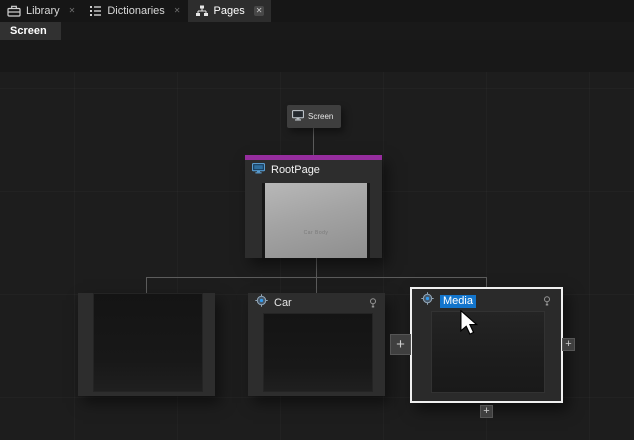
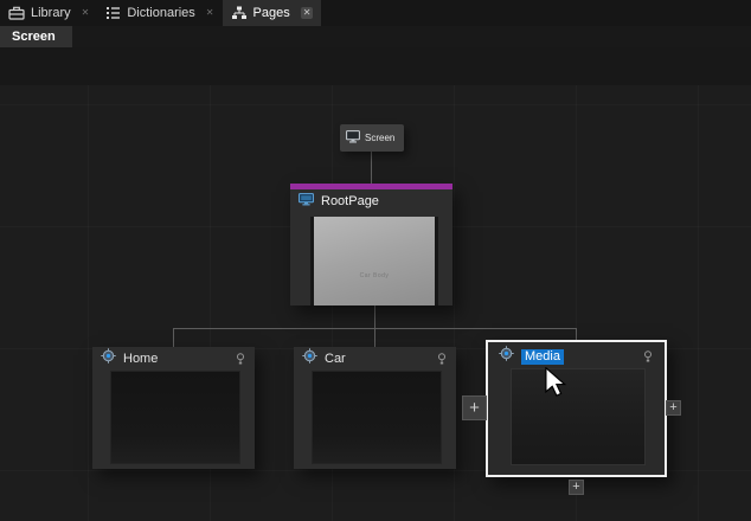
  Library
  ✕
  Dictionaries
  ✕
  Pages
  ✕
  Screen
  Screen
  RootPage
+ Home
  Car
  Media
  +
  +
  +
